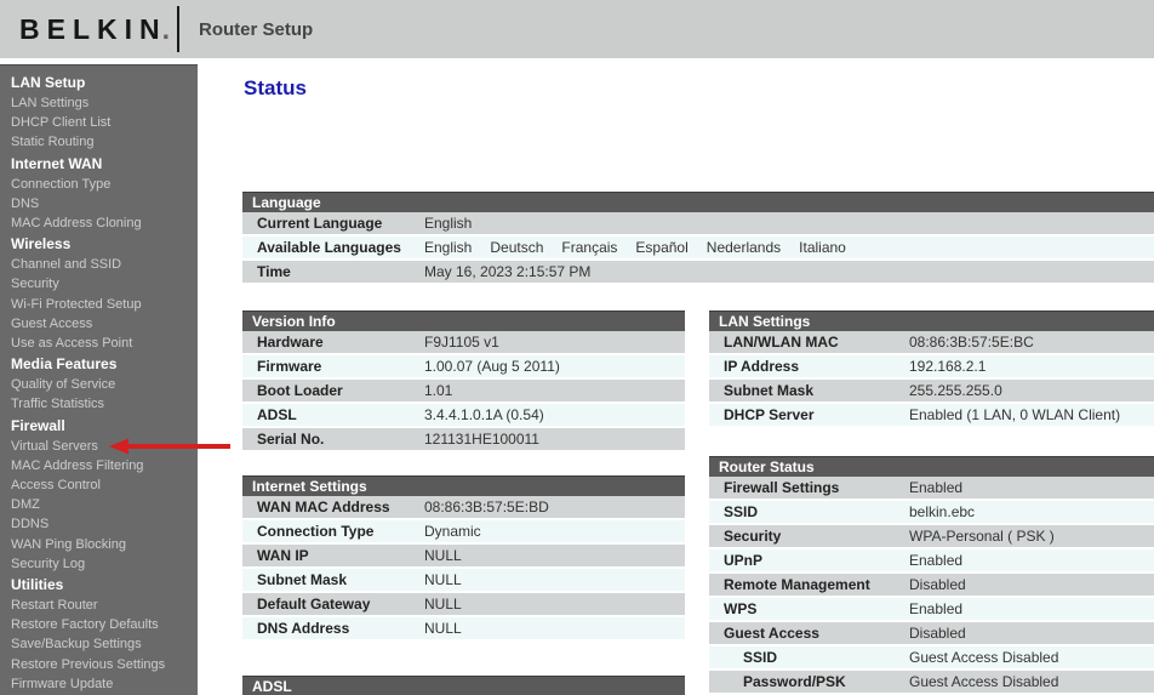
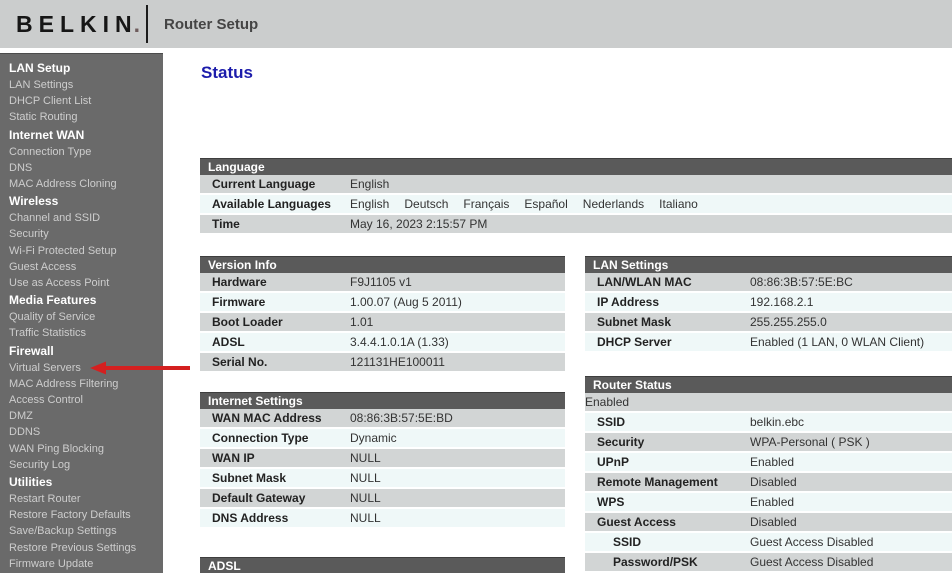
  BELKIN.
  Router Setup
  LAN Setup
  LAN Settings
  DHCP Client List
  Static Routing
  Internet WAN
  Connection Type
  DNS
  MAC Address Cloning
  Wireless
  Channel and SSID
  Security
  Wi-Fi Protected Setup
  Guest Access
  Use as Access Point
  Media Features
  Quality of Service
  Traffic Statistics
  Firewall
  Virtual Servers
  MAC Address Filtering
  Access Control
  DMZ
  DDNS
  WAN Ping Blocking
  Security Log
  Utilities
  Restart Router
  Restore Factory Defaults
  Save/Backup Settings
  Restore Previous Settings
  Firmware Update
  Status
  Language
  Current Language
  English
  Available Languages
  English Deutsch Français Español Nederlands Italiano
  Time
  May 16, 2023 2:15:57 PM
  Version Info
  Hardware
  F9J1105 v1
  Firmware
  1.00.07 (Aug 5 2011)
  Boot Loader
  1.01
  ADSL
- 3.4.4.1.0.1A (0.54)
+ 3.4.4.1.0.1A (1.33)
  Serial No.
  121131HE100011
  Internet Settings
  WAN MAC Address
  08:86:3B:57:5E:BD
  Connection Type
  Dynamic
  WAN IP
  NULL
  Subnet Mask
  NULL
  Default Gateway
  NULL
  DNS Address
  NULL
  ADSL
  LAN Settings
  LAN/WLAN MAC
  08:86:3B:57:5E:BC
  IP Address
  192.168.2.1
  Subnet Mask
  255.255.255.0
  DHCP Server
  Enabled (1 LAN, 0 WLAN Client)
  Router Status
- Firewall Settings
  Enabled
  SSID
  belkin.ebc
  Security
  WPA-Personal ( PSK )
  UPnP
  Enabled
  Remote Management
  Disabled
  WPS
  Enabled
  Guest Access
  Disabled
  SSID
  Guest Access Disabled
  Password/PSK
  Guest Access Disabled
